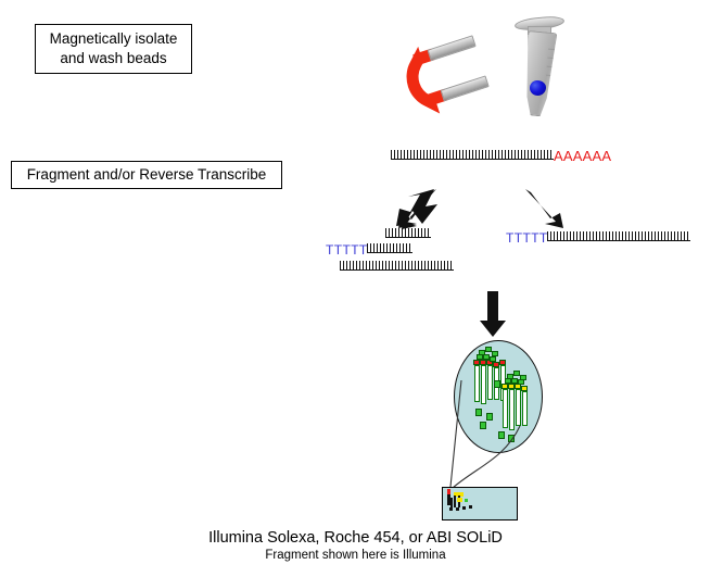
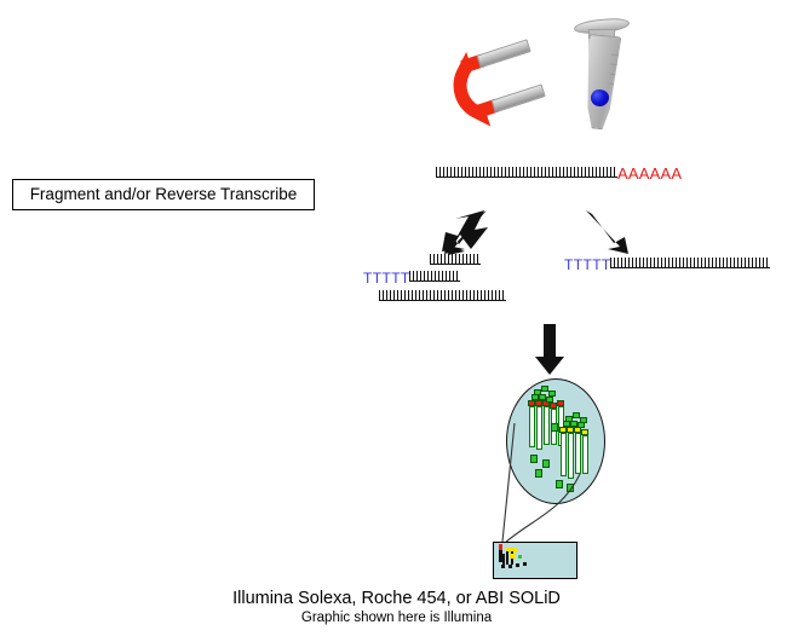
- Magnetically isolate
- and wash beads
  Fragment and/or Reverse Transcribe
  AAAAAA
  TTTTT
  TTTTT
  Illumina Solexa, Roche 454, or ABI SOLiD
- Fragment shown here is Illumina
+ Graphic shown here is Illumina
